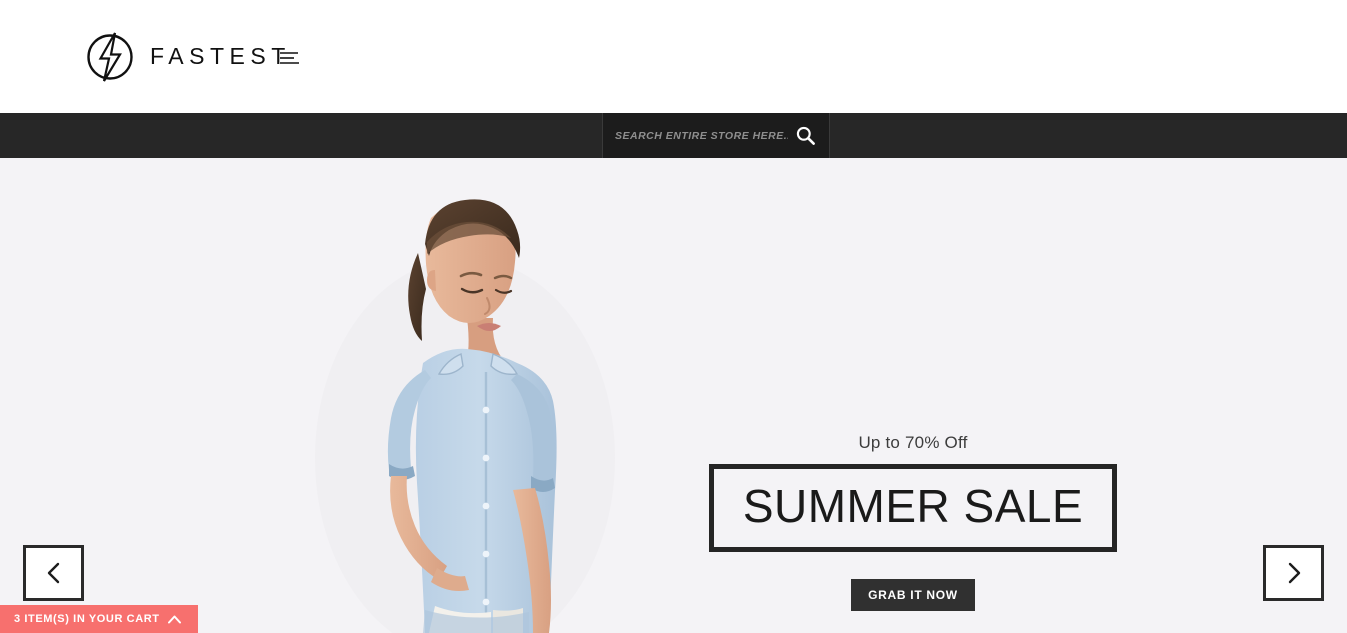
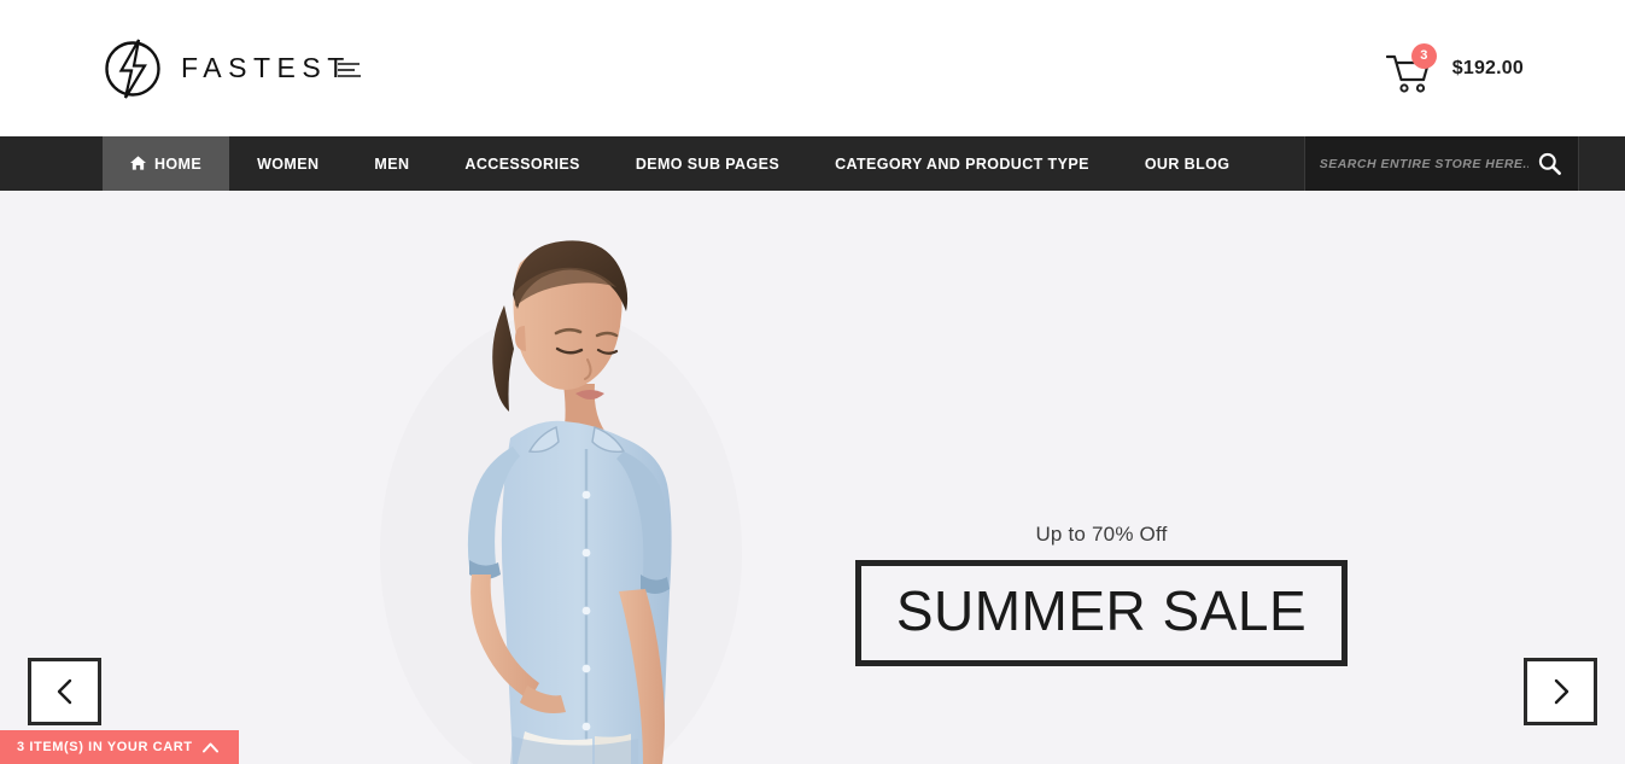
  FASTEST
+ 3
+ $192.00
+ HOME
+ WOMEN
+ MEN
+ ACCESSORIES
+ DEMO SUB PAGES
+ CATEGORY AND PRODUCT TYPE
+ OUR BLOG
  SEARCH ENTIRE STORE HERE.
  Up to 70% Off
  SUMMER SALE
- GRAB IT NOW
  3 ITEM(S) IN YOUR CART
